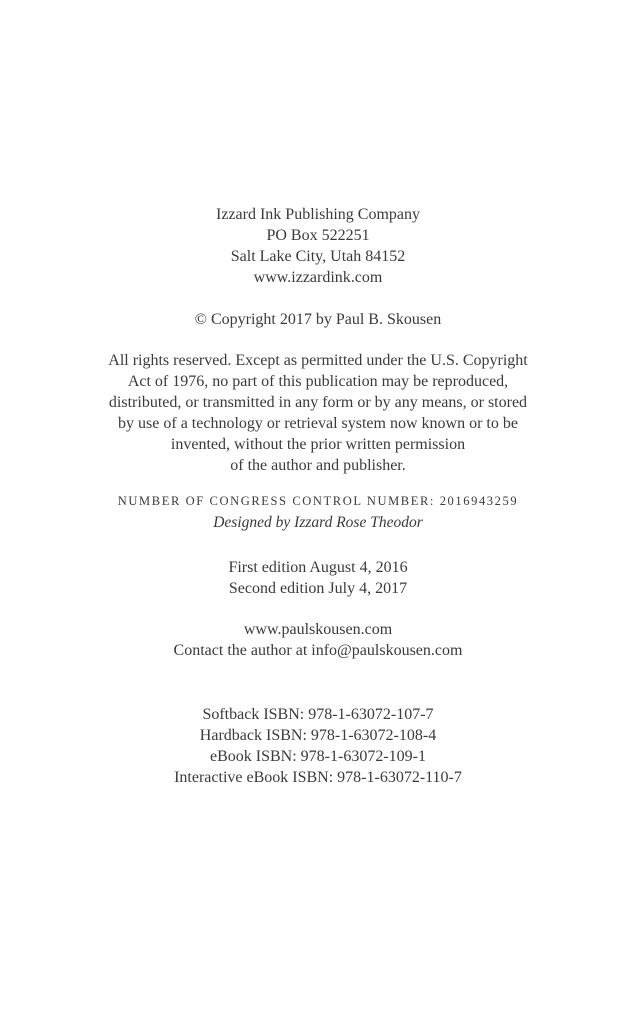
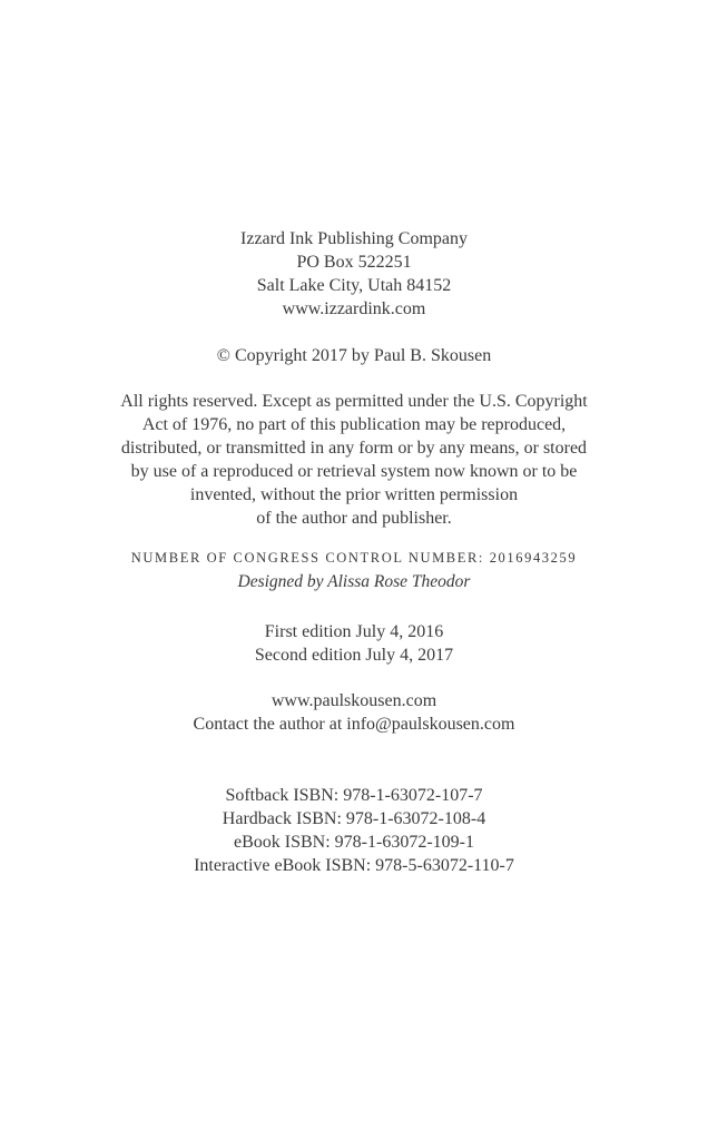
  Izzard Ink Publishing Company
  PO Box 522251
  Salt Lake City, Utah 84152
  www.izzardink.com
  © Copyright 2017 by Paul B. Skousen
  All rights reserved. Except as permitted under the U.S. Copyright
  Act of 1976, no part of this publication may be reproduced,
  distributed, or transmitted in any form or by any means, or stored
- by use of a technology or retrieval system now known or to be
+ by use of a reproduced or retrieval system now known or to be
  invented, without the prior written permission
  of the author and publisher.
  NUMBER OF CONGRESS CONTROL NUMBER: 2016943259
- Designed by Izzard Rose Theodor
+ Designed by Alissa Rose Theodor
- First edition August 4, 2016
+ First edition July 4, 2016
  Second edition July 4, 2017
  www.paulskousen.com
  Contact the author at info@paulskousen.com
  Softback ISBN: 978-1-63072-107-7
  Hardback ISBN: 978-1-63072-108-4
  eBook ISBN: 978-1-63072-109-1
- Interactive eBook ISBN: 978-1-63072-110-7
+ Interactive eBook ISBN: 978-5-63072-110-7
